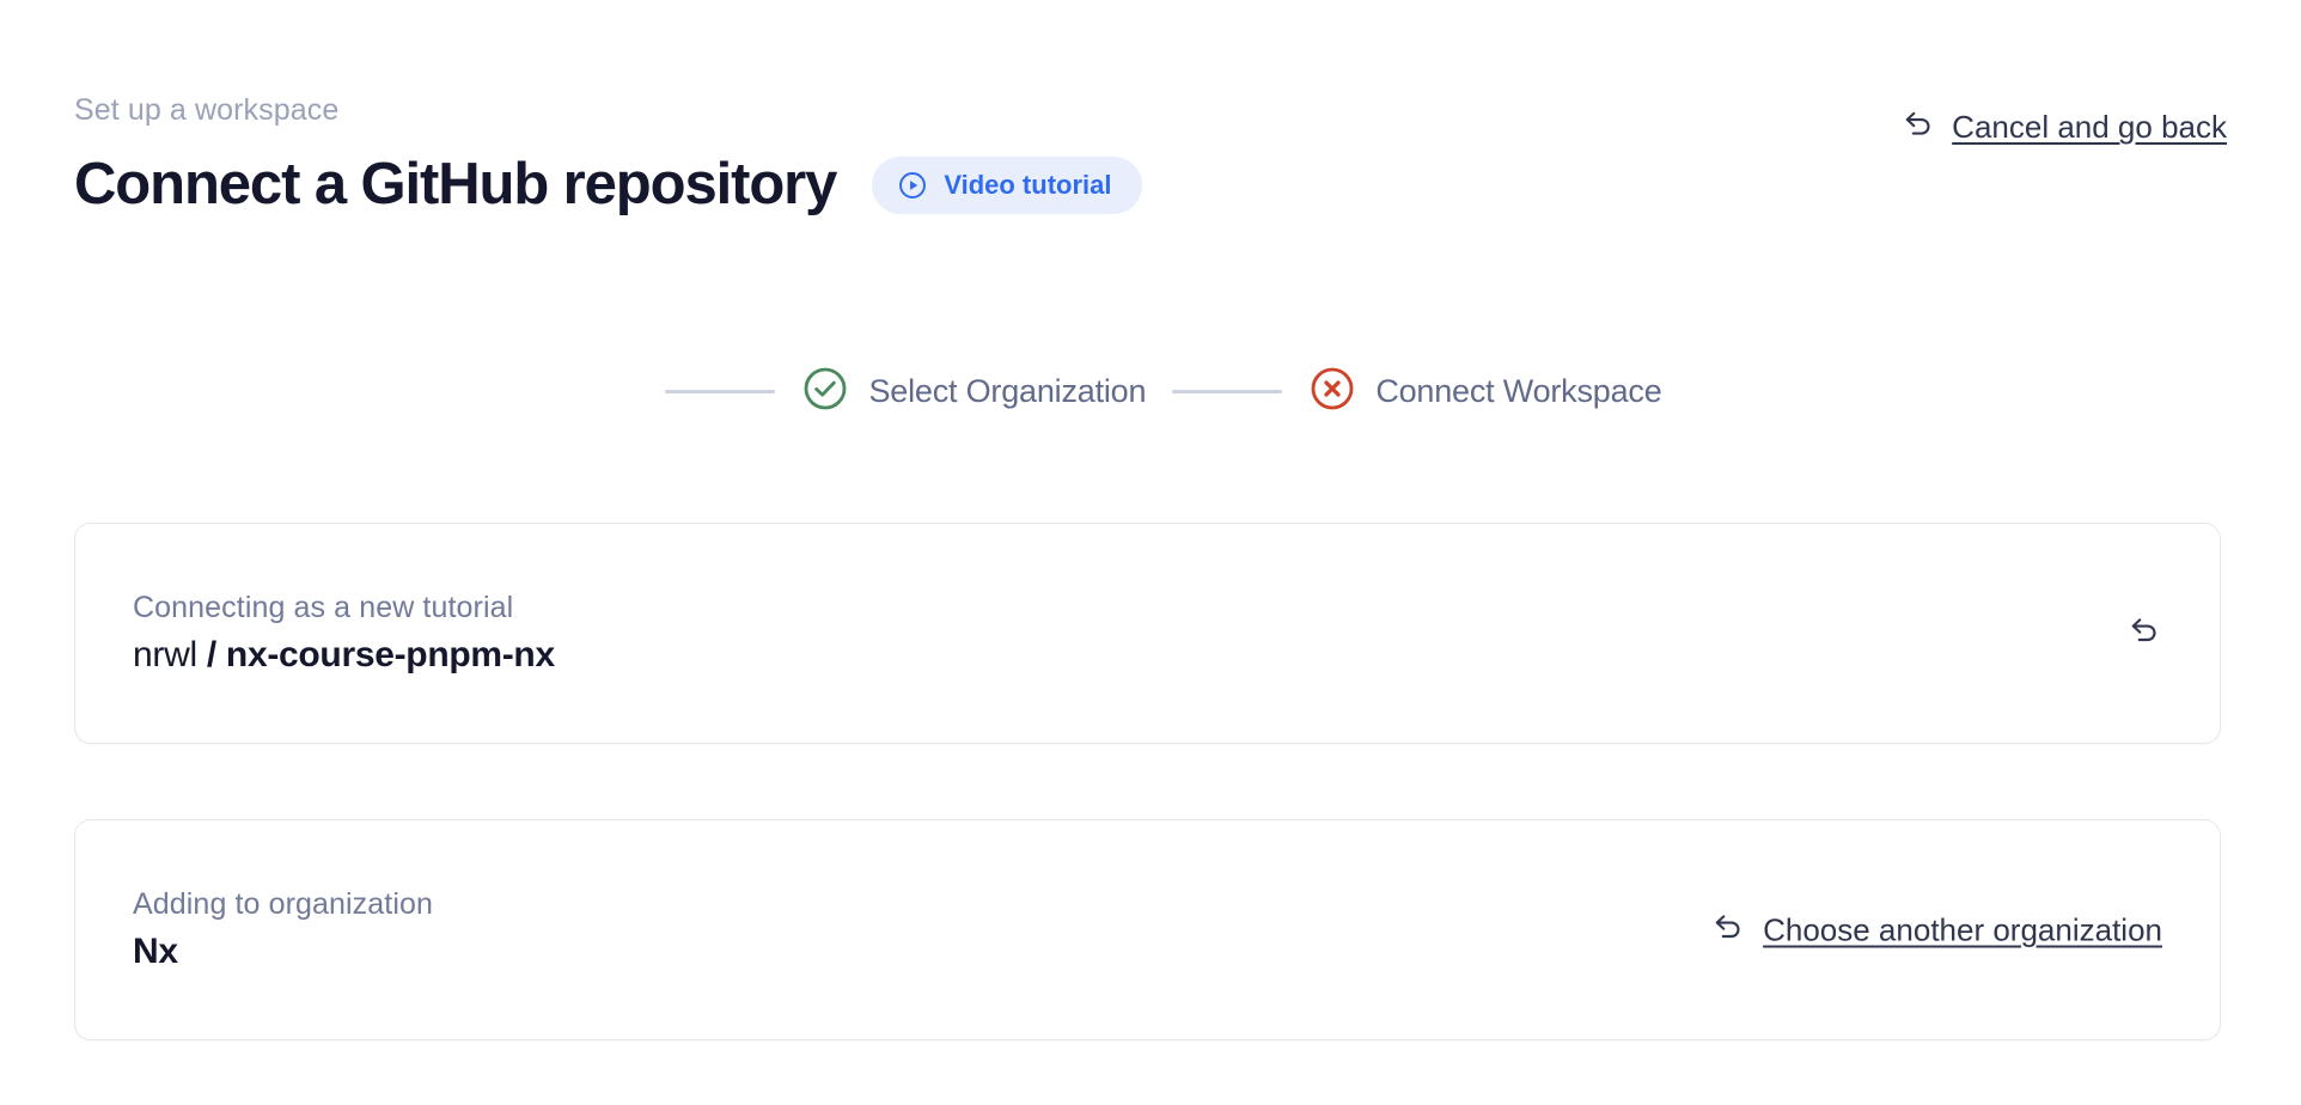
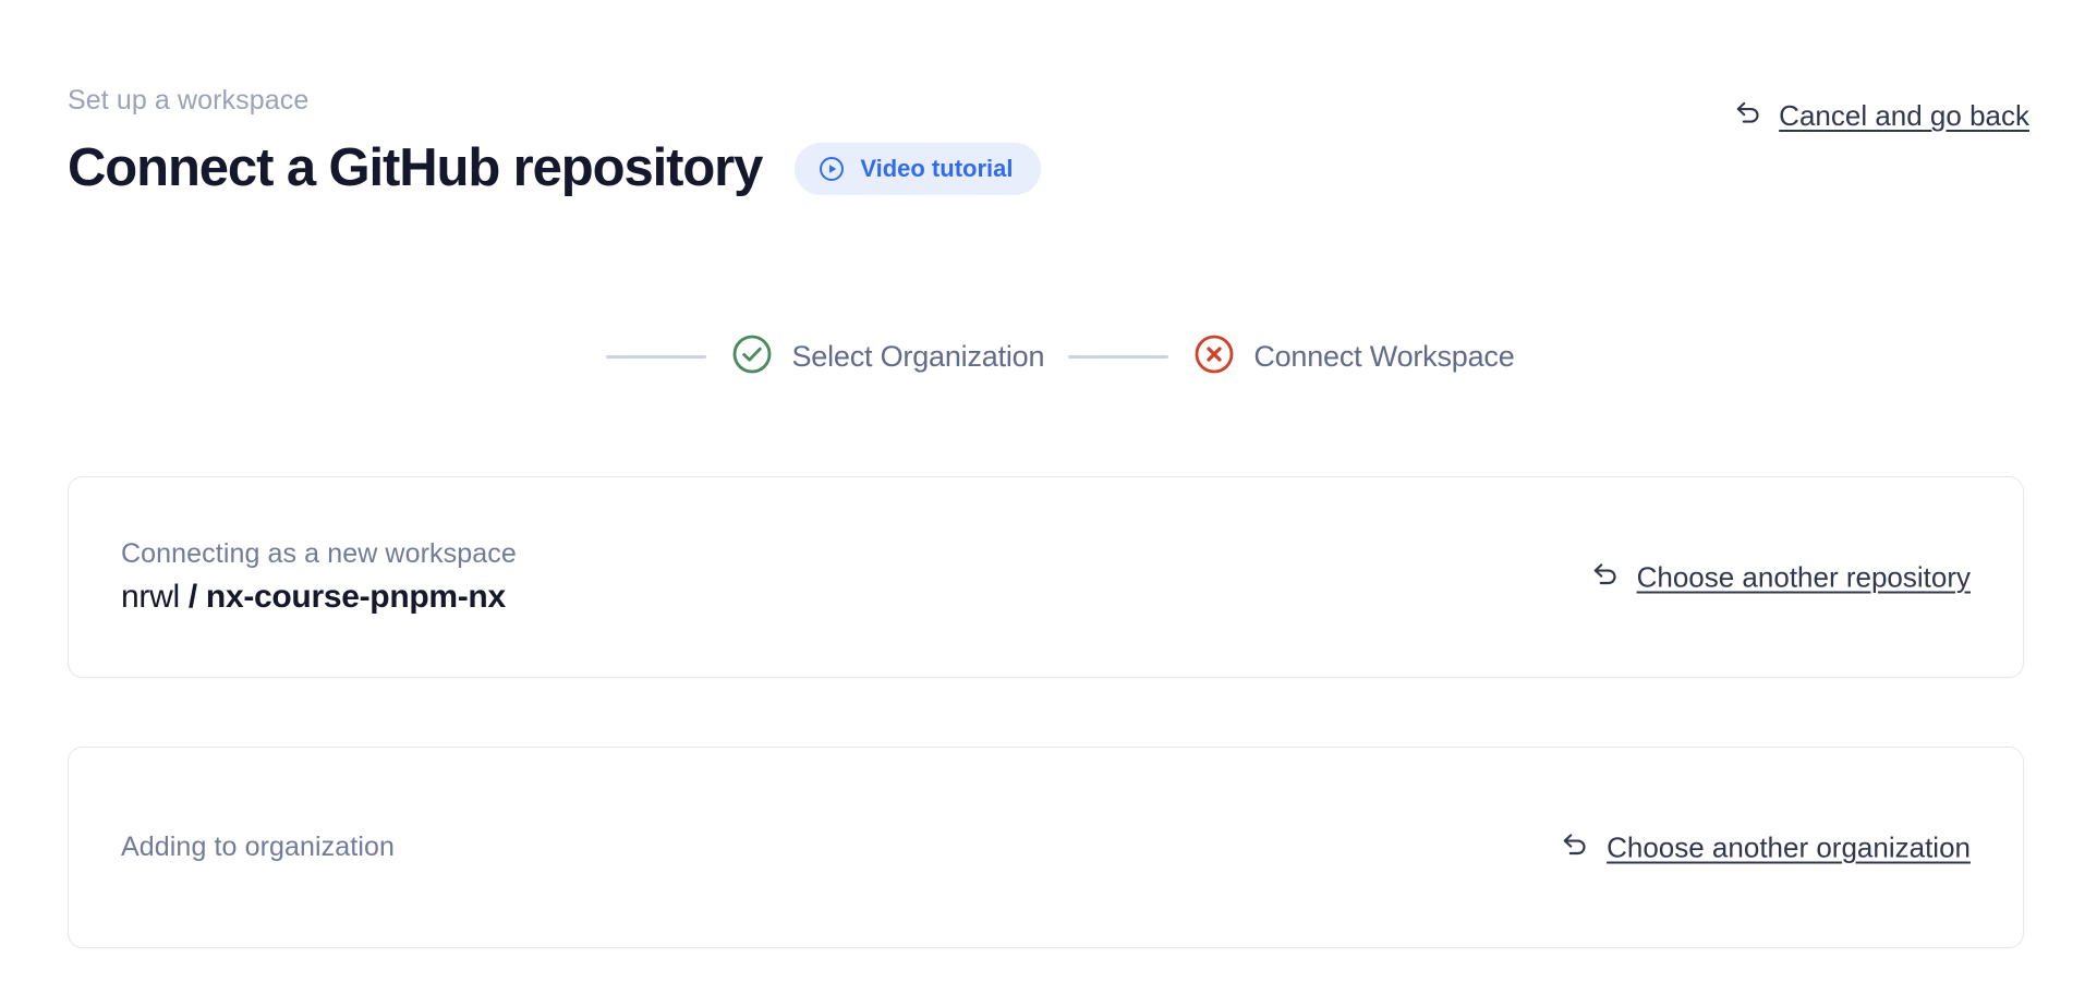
  Set up a workspace
  Connect a GitHub repository
  Video tutorial
  Cancel and go back
  Select Organization
  Connect Workspace
- Connecting as a new tutorial
+ Connecting as a new workspace
  nrwl / nx-course-pnpm-nx
+ Choose another repository
  Adding to organization
- Nx
  Choose another organization
